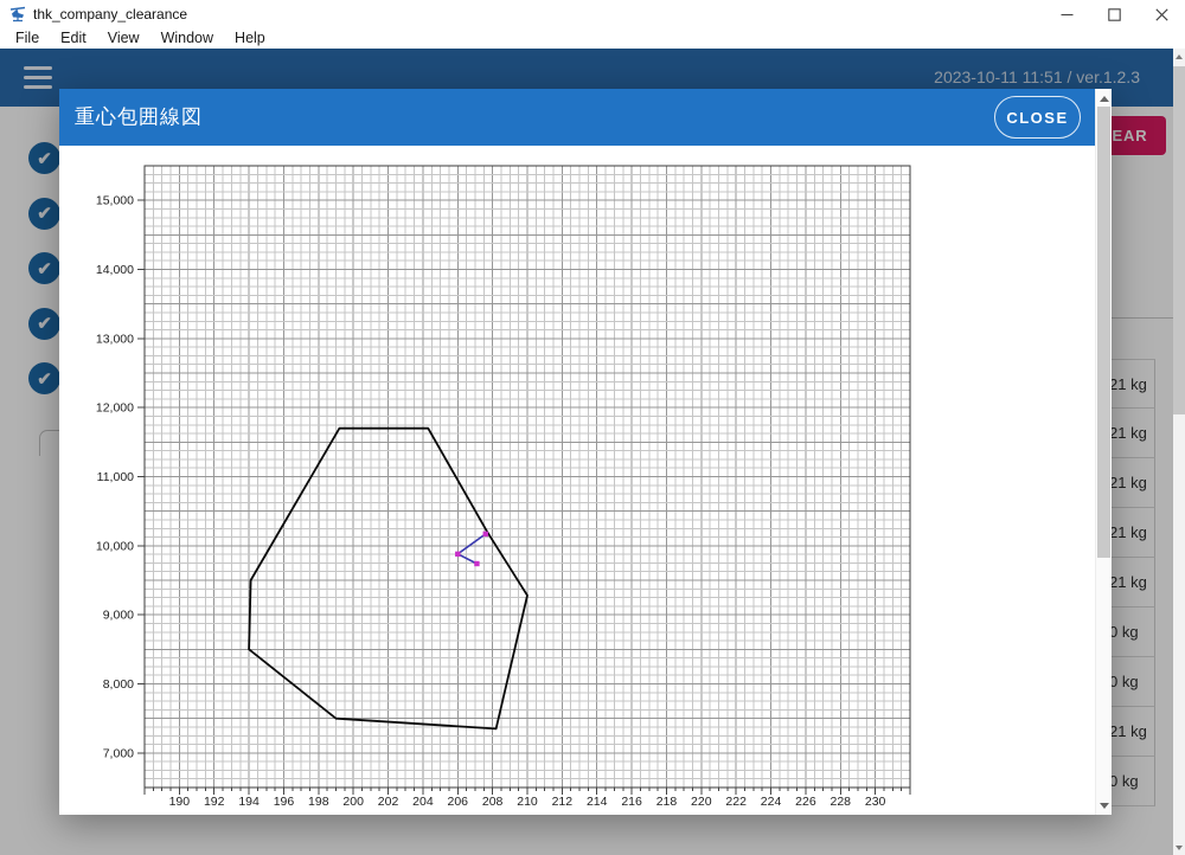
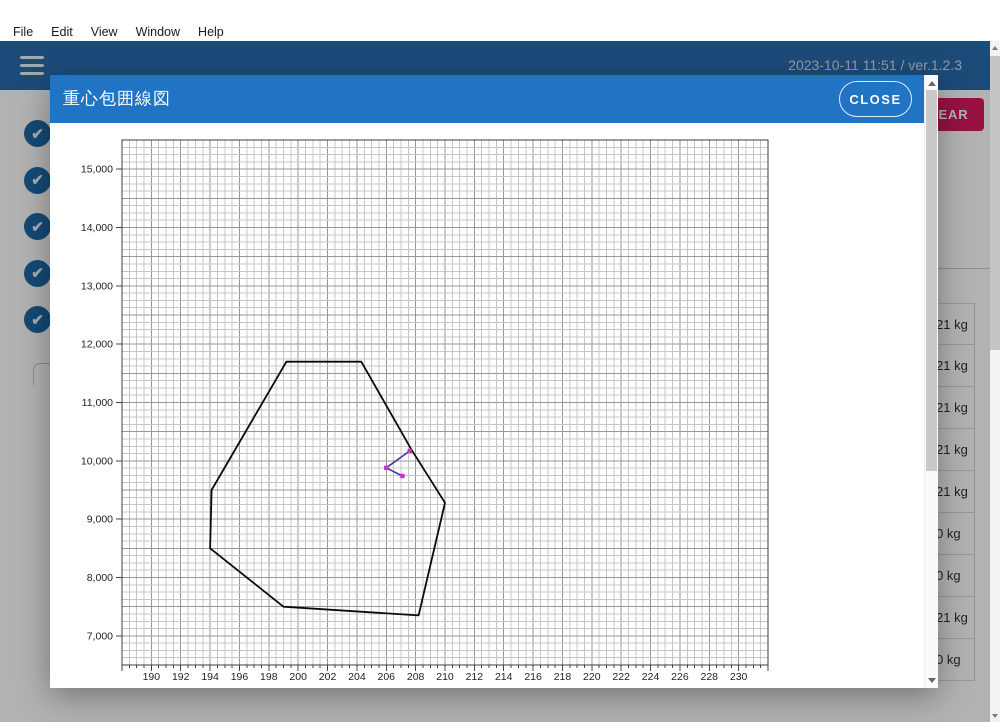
- thk_company_clearance
  File
  Edit
  View
  Window
  Help
  2023-10-11 11:51 / ver.1.2.3
  ✔
  ✔
  ✔
  ✔
  ✔
  21 kg
  21 kg
  21 kg
  21 kg
  21 kg
  0 kg
  0 kg
  21 kg
  0 kg
  重心包囲線図
  CLOSE
  190
  192
  194
  196
  198
  200
  202
  204
  206
  208
  210
  212
  214
  216
  218
  220
  222
  224
  226
  228
  230
  7,000
  8,000
  9,000
  10,000
  11,000
  12,000
  13,000
  14,000
  15,000
